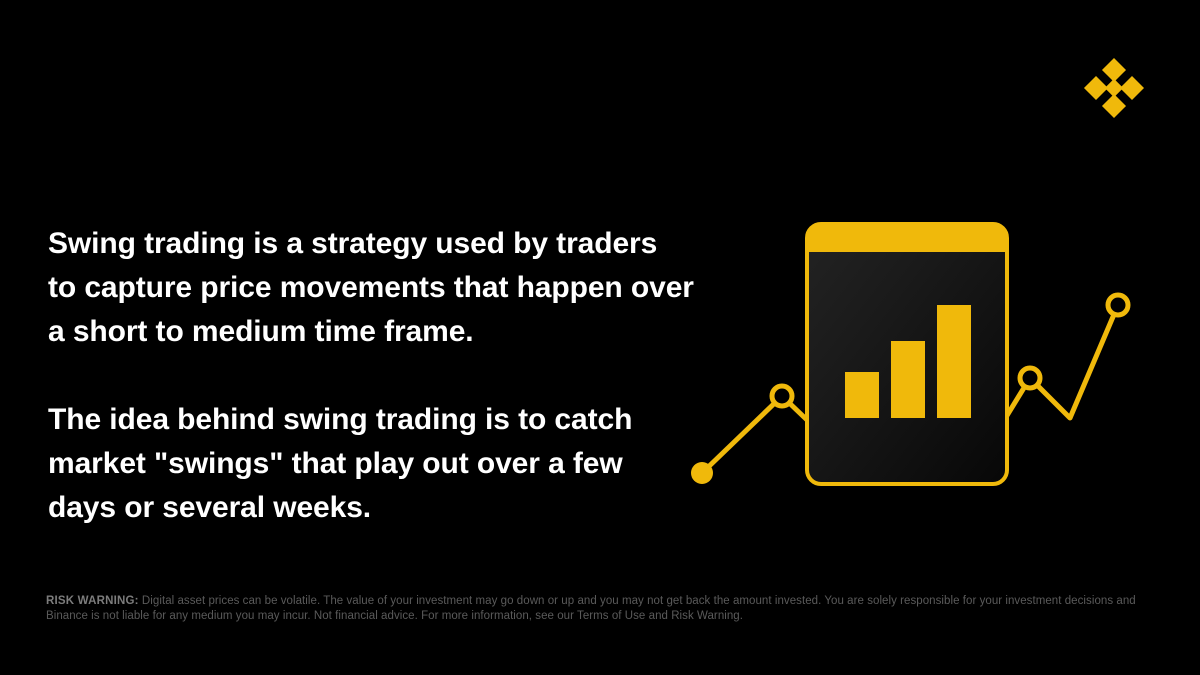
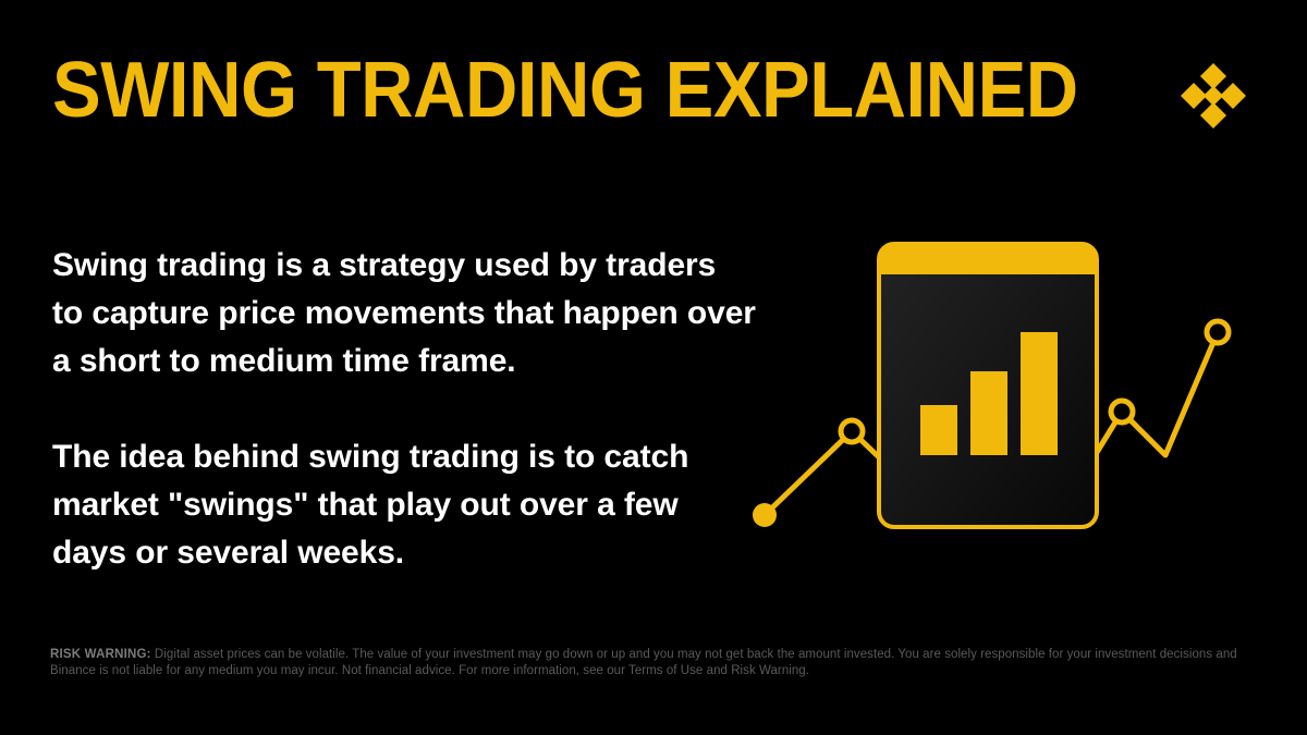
+ SWING TRADING EXPLAINED
  Swing trading is a strategy used by traders
  to capture price movements that happen over
  a short to medium time frame.
  The idea behind swing trading is to catch
  market "swings" that play out over a few
  days or several weeks.
  RISK WARNING: Digital asset prices can be volatile. The value of your investment may go down or up and you may not get back the amount invested. You are solely responsible for your investment decisions and Binance is not liable for any medium you may incur. Not financial advice. For more information, see our Terms of Use and Risk Warning.
